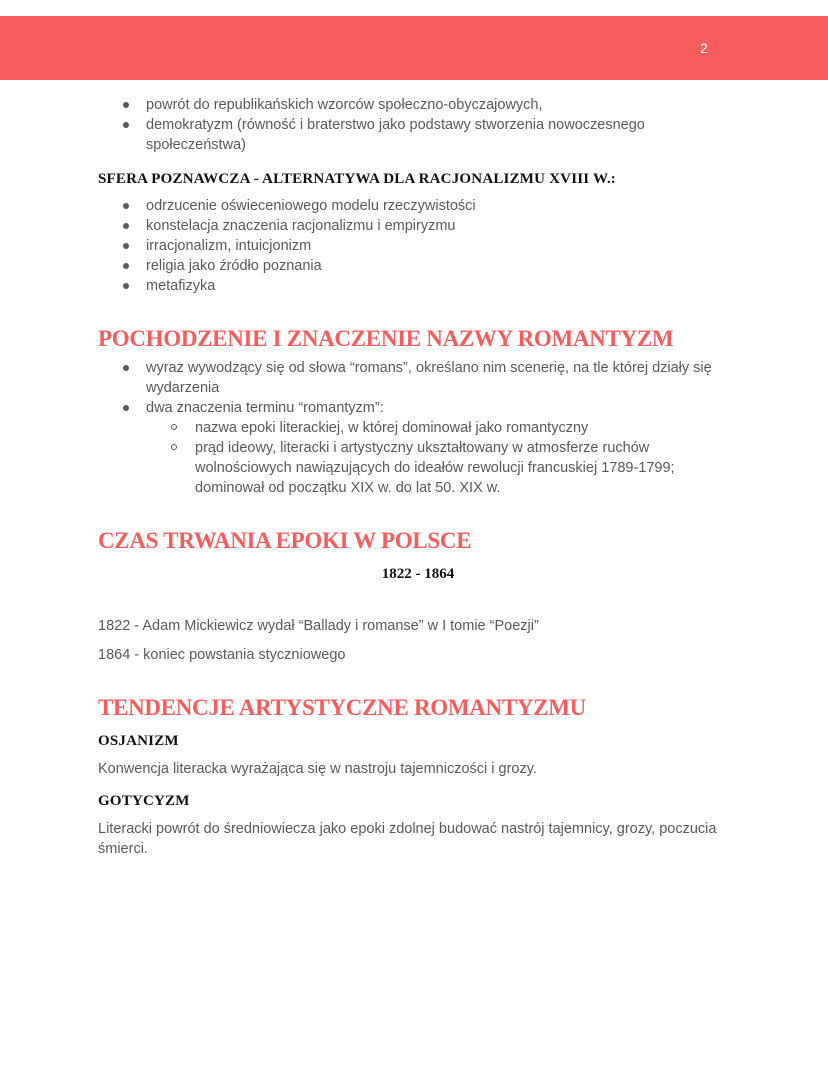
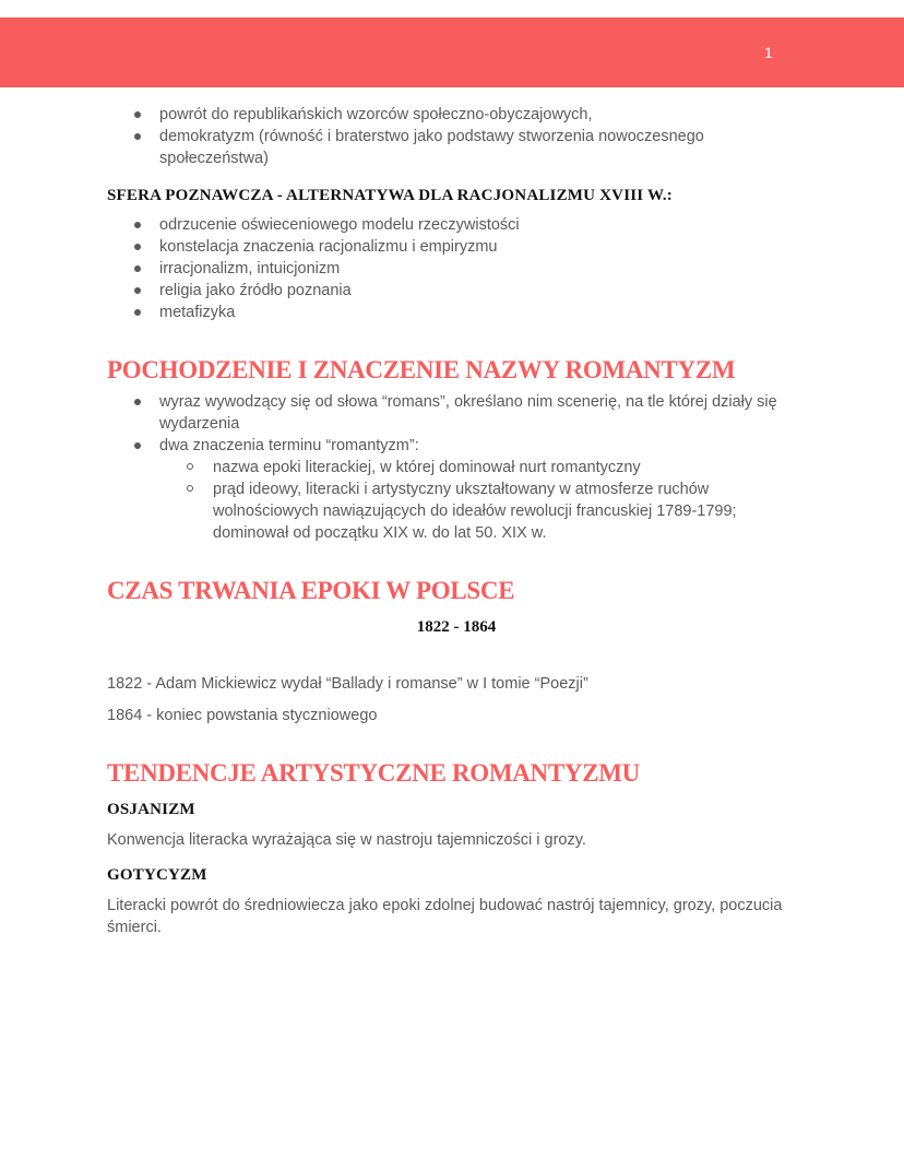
- 2
+ 1
  powrót do republikańskich wzorców społeczno-obyczajowych,
  demokratyzm (równość i braterstwo jako podstawy stworzenia nowoczesnego społeczeństwa)
  SFERA POZNAWCZA - ALTERNATYWA DLA RACJONALIZMU XVIII W.:
  odrzucenie oświeceniowego modelu rzeczywistości
  konstelacja znaczenia racjonalizmu i empiryzmu
  irracjonalizm, intuicjonizm
  religia jako źródło poznania
  metafizyka
  POCHODZENIE I ZNACZENIE NAZWY ROMANTYZM
  wyraz wywodzący się od słowa “romans”, określano nim scenerię, na tle której działy się wydarzenia
  dwa znaczenia terminu “romantyzm”:
- nazwa epoki literackiej, w której dominował jako romantyczny
+ nazwa epoki literackiej, w której dominował nurt romantyczny
  prąd ideowy, literacki i artystyczny ukształtowany w atmosferze ruchów wolnościowych nawiązujących do ideałów rewolucji francuskiej 1789-1799; dominował od początku XIX w. do lat 50. XIX w.
  CZAS TRWANIA EPOKI W POLSCE
  1822 - 1864
  1822 - Adam Mickiewicz wydał “Ballady i romanse” w I tomie “Poezji”
  1864 - koniec powstania styczniowego
  TENDENCJE ARTYSTYCZNE ROMANTYZMU
  OSJANIZM
  Konwencja literacka wyrażająca się w nastroju tajemniczości i grozy.
  GOTYCYZM
  Literacki powrót do średniowiecza jako epoki zdolnej budować nastrój tajemnicy, grozy, poczucia śmierci.
